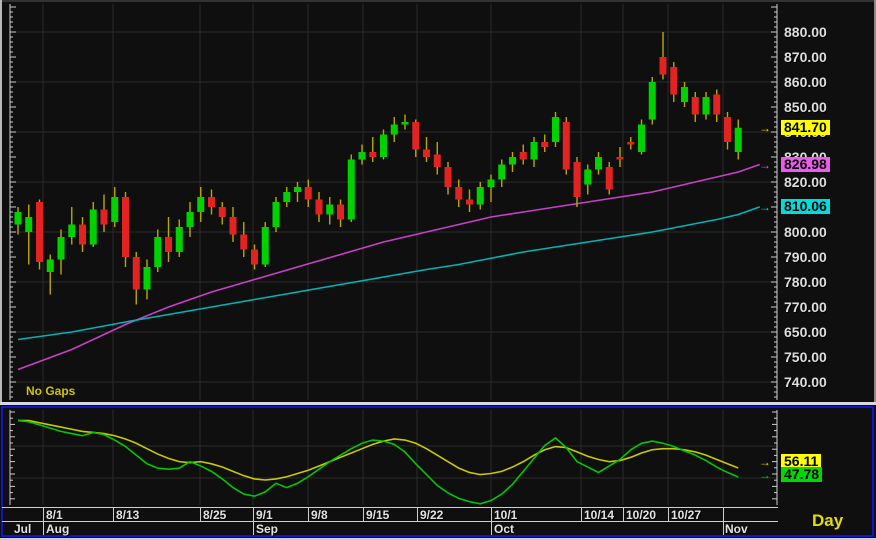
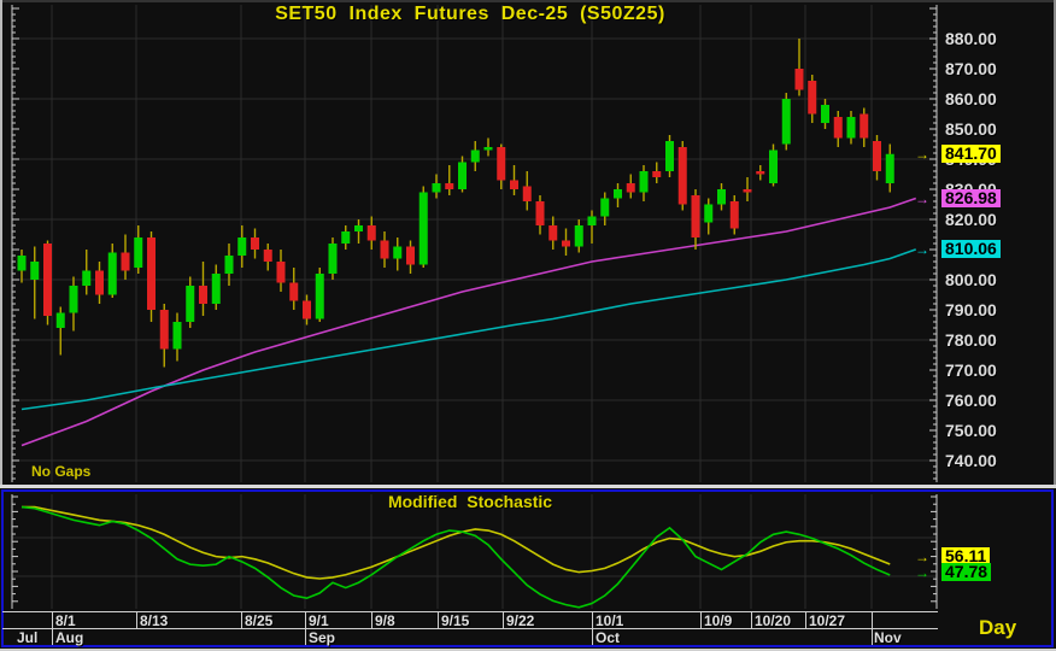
+ SET50 Index Futures Dec-25 (S50Z25)
+ Modified Stochastic
  No Gaps
  Day
  880.00
  870.00
  860.00
  850.00
  820.00
  800.00
  790.00
  780.00
  770.00
- 650.00
+ 760.00
  750.00
  740.00
  →
  841.70
  →
  826.98
  →
  810.06
  →
  56.11
  →
  47.78
  8/1
  8/13
  8/25
  9/1
  9/8
  9/15
  9/22
  10/1
- 10/14
+ 10/9
  10/20
  10/27
  Jul
  Aug
  Sep
  Oct
  Nov
